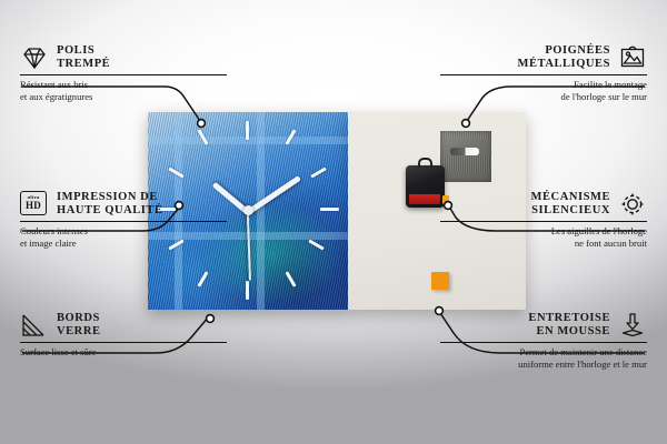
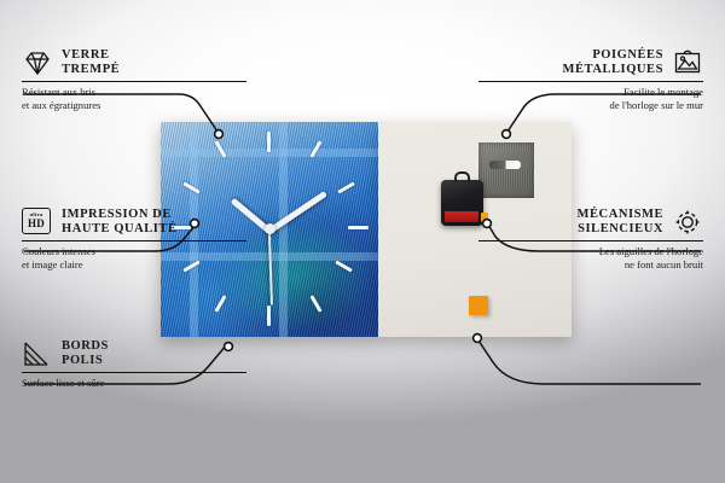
- POLIS
+ VERRE
  TREMPÉ
  Résistant aux bris
  et aux égratignures
  HD
  IMPRESSION DE
  HAUTE QUALITÉ
  Couleurs intenses
  et image claire
  BORDS
- VERRE
+ POLIS
  Surface lisse et sûre
  POIGNÉES
  MÉTALLIQUES
  Facilite le montage
  de l'horloge sur le mur
  MÉCANISME
  SILENCIEUX
  Les aiguilles de l'horloge
  ne font aucun bruit
- ENTRETOISE
- EN MOUSSE
- Permet de maintenir une distance
- uniforme entre l'horloge et le mur
